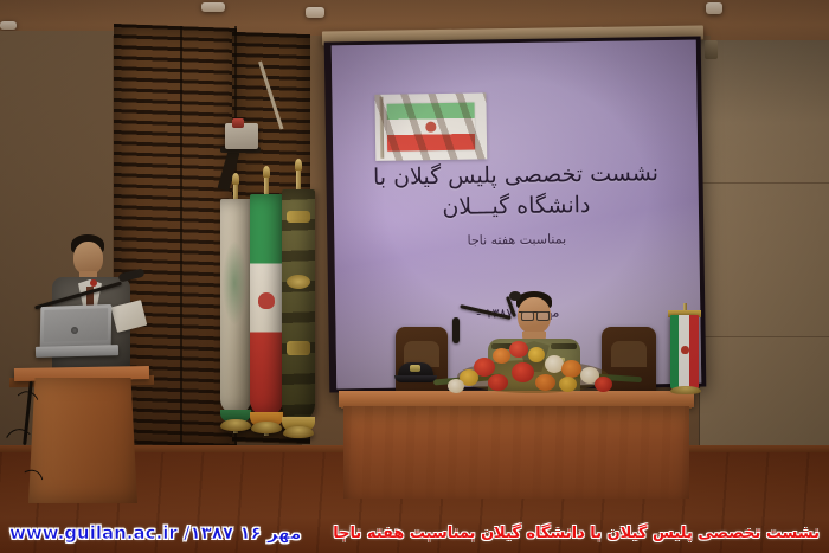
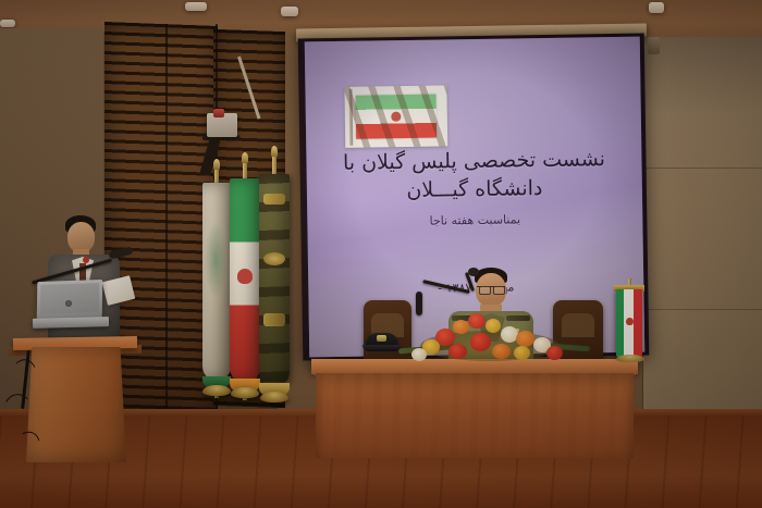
- www.guilan.ac.ir /۱۳۸۷ مهر ۱۶
- نشست تخصصی پلیس گیلان با دانشگاه گیلان بمناسبت هفته ناجا
